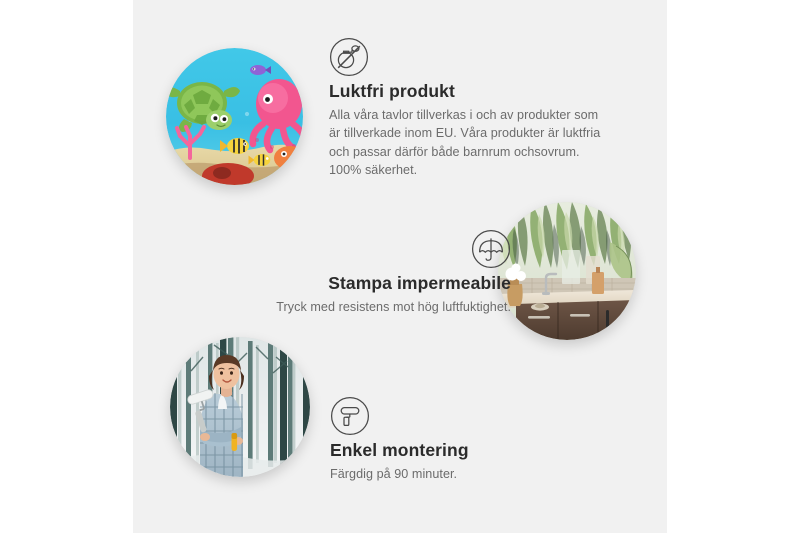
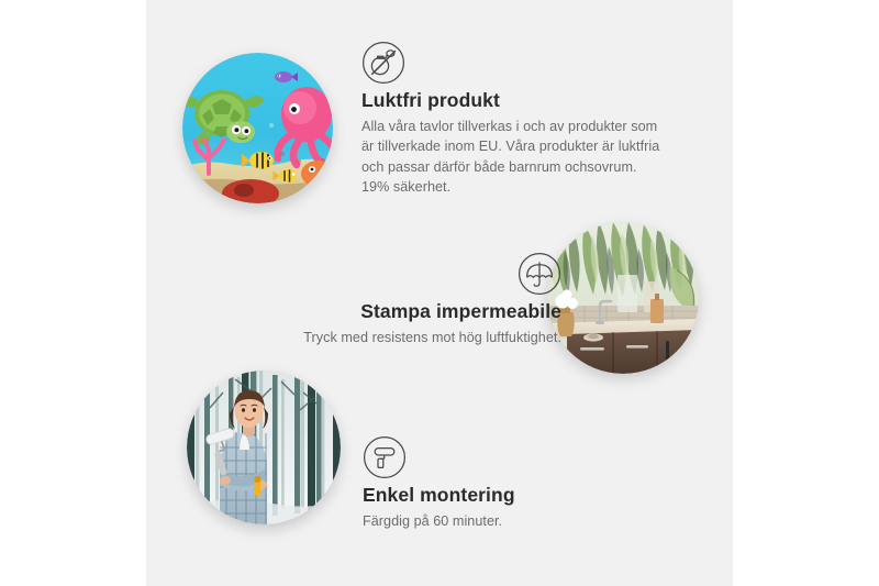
  Luktfri produkt
- Alla våra tavlor tillverkas i och av produkter som är tillverkade inom EU. Våra produkter är luktfria och passar därför både barnrum ochsovrum. 100% säkerhet.
+ Alla våra tavlor tillverkas i och av produkter som är tillverkade inom EU. Våra produkter är luktfria och passar därför både barnrum ochsovrum. 19% säkerhet.
  Stampa impermeabile
  Tryck med resistens mot hög luftfuktighet.
  Enkel montering
- Färgdig på 90 minuter.
+ Färgdig på 60 minuter.
